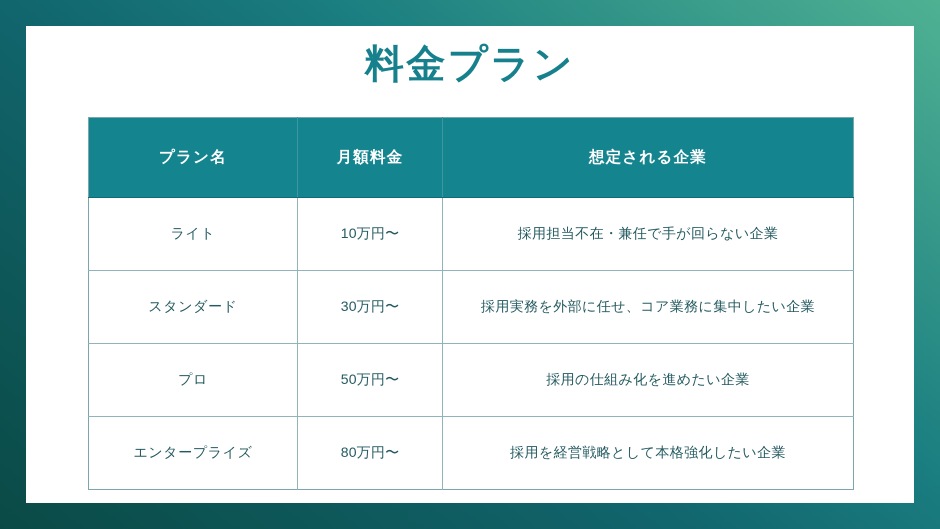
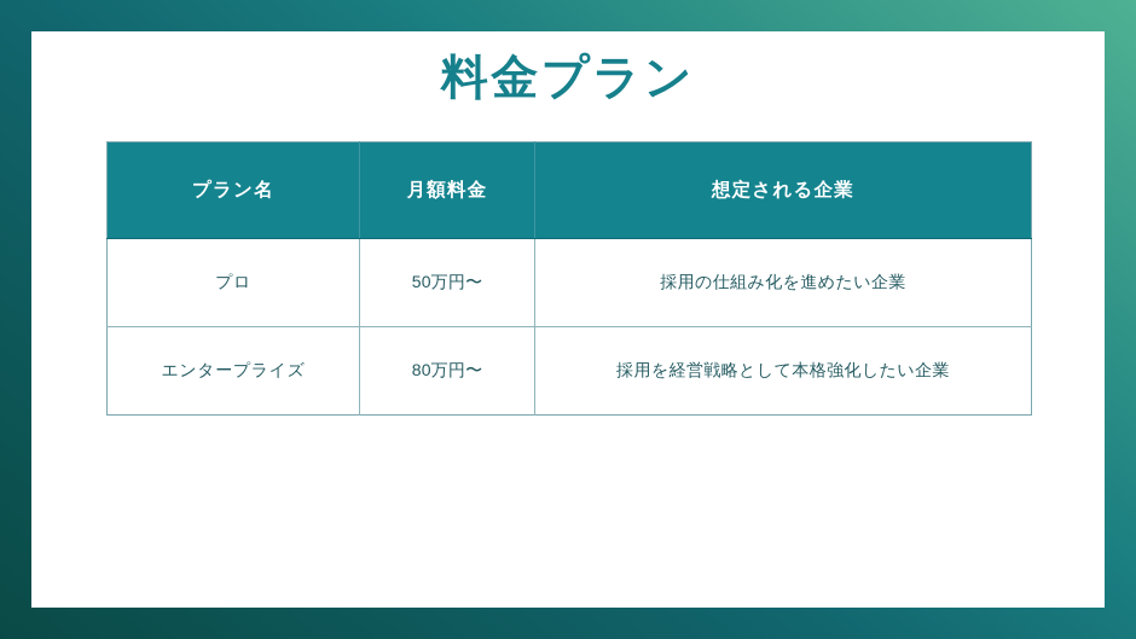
  料金プラン
  プラン名	月額料金	想定される企業
- ライト	10万円〜	採用担当不在・兼任で手が回らない企業
- スタンダード	30万円〜	採用実務を外部に任せ、コア業務に集中したい企業
  プロ	50万円〜	採用の仕組み化を進めたい企業
  エンタープライズ	80万円〜	採用を経営戦略として本格強化したい企業
